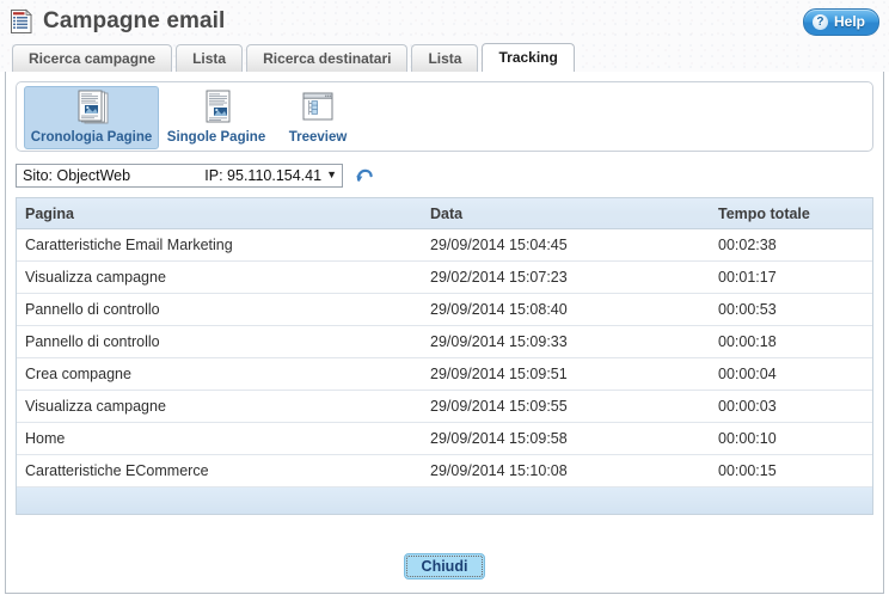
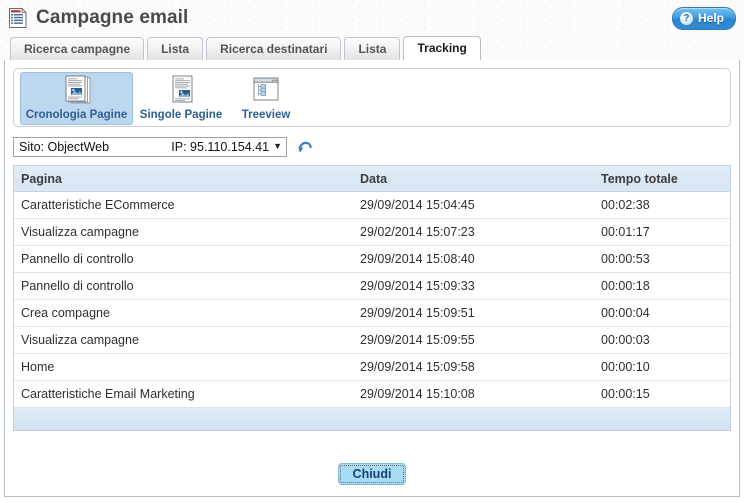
  Campagne email
  ?
  Help
  Ricerca campagne
  Lista
  Ricerca destinatari
  Lista
  Tracking
  Cronologia Pagine
  Singole Pagine
  Treeview
  Sito: ObjectWeb
  IP: 95.110.154.41
  ▼
  Pagina	Data	Tempo totale
- Caratteristiche Email Marketing	29/09/2014 15:04:45	00:02:38
+ Caratteristiche ECommerce	29/09/2014 15:04:45	00:02:38
  Visualizza campagne	29/02/2014 15:07:23	00:01:17
  Pannello di controllo	29/09/2014 15:08:40	00:00:53
  Pannello di controllo	29/09/2014 15:09:33	00:00:18
  Crea compagne	29/09/2014 15:09:51	00:00:04
  Visualizza campagne	29/09/2014 15:09:55	00:00:03
  Home	29/09/2014 15:09:58	00:00:10
- Caratteristiche ECommerce	29/09/2014 15:10:08	00:00:15
+ Caratteristiche Email Marketing	29/09/2014 15:10:08	00:00:15
  Chiudi
